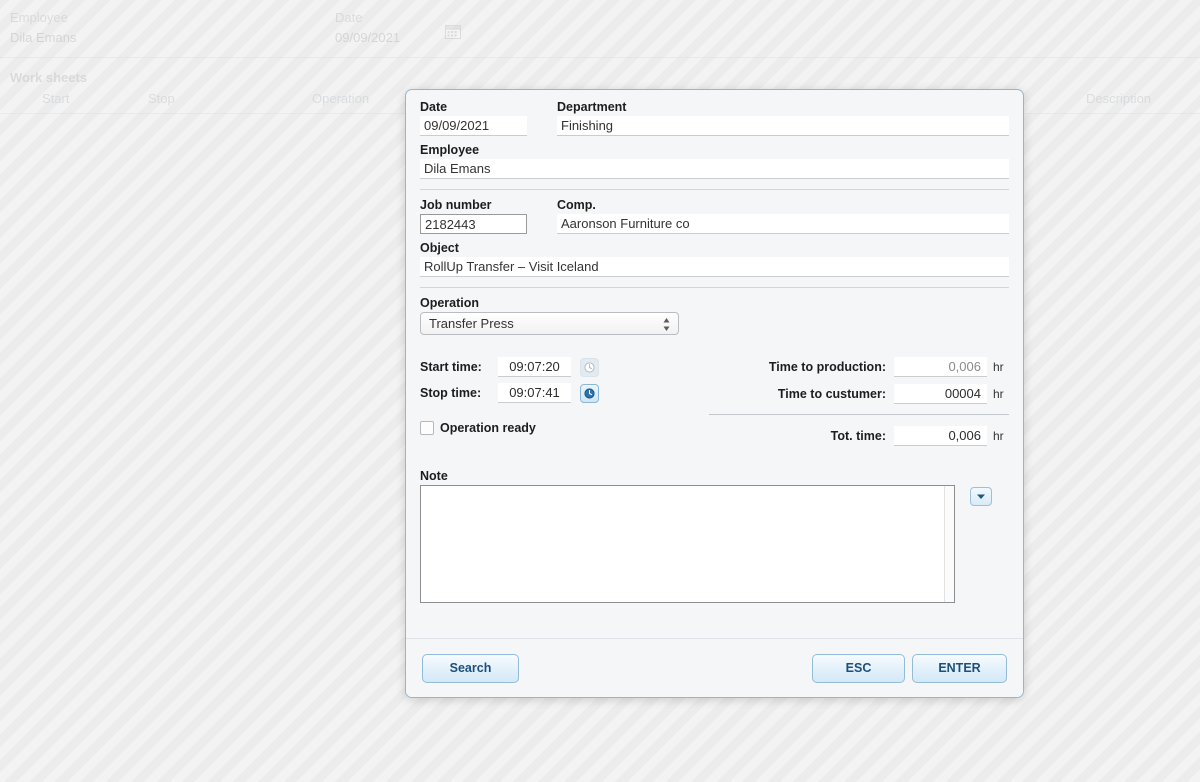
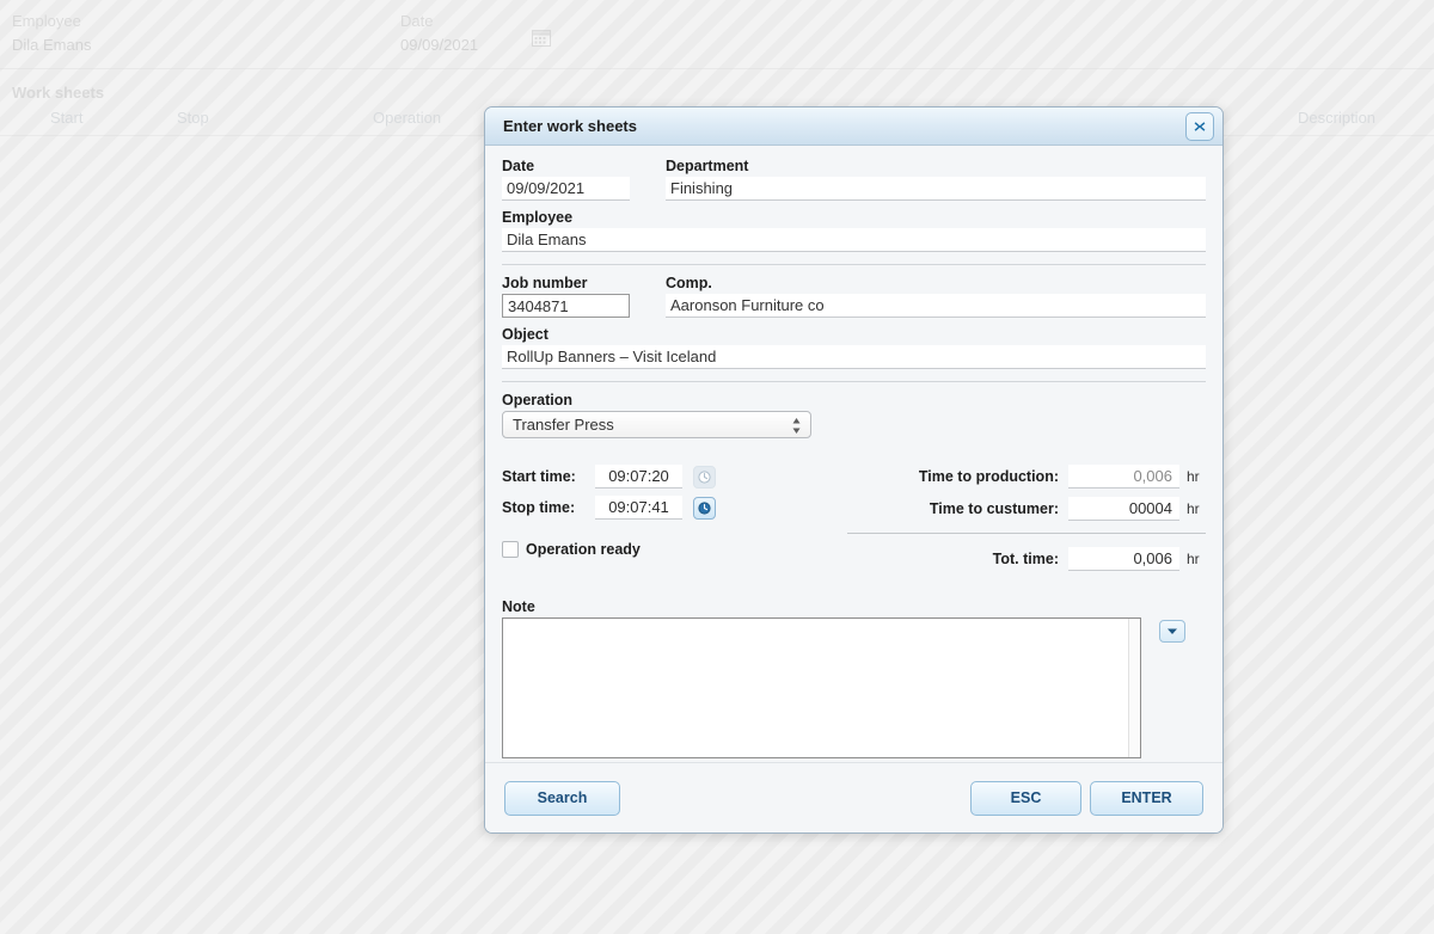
  Employee
  Dila Emans
  Date
  09/09/2021
  Work sheets
  Start
  Stop
  Operation
  Description
+ Enter work sheets
  Date
  09/09/2021
  Department
  Finishing
  Employee
  Dila Emans
  Job number
- 2182443
+ 3404871
  Comp.
  Aaronson Furniture co
  Object
- RollUp Transfer – Visit Iceland
+ RollUp Banners – Visit Iceland
  Operation
  Transfer Press
  Start time:
  09:07:20
  Stop time:
  09:07:41
  Operation ready
  Time to production:
  0,006
  hr
  Time to custumer:
  00004
  hr
  Tot. time:
  0,006
  hr
  Note
  Search
  ESC
  ENTER
